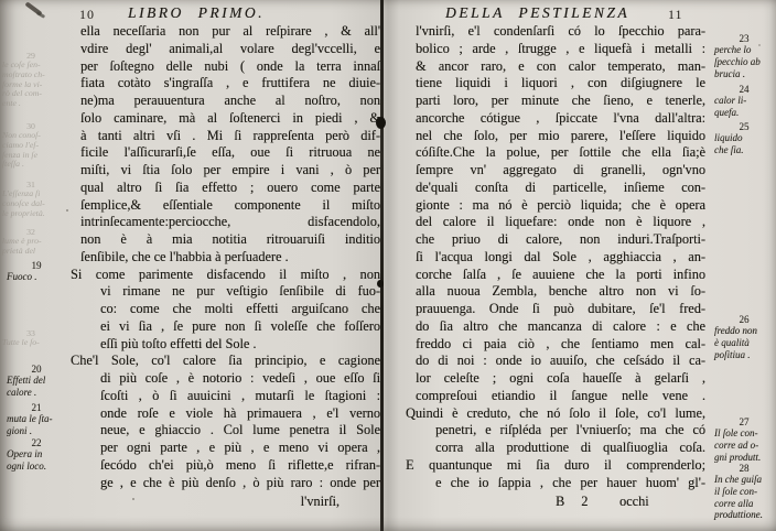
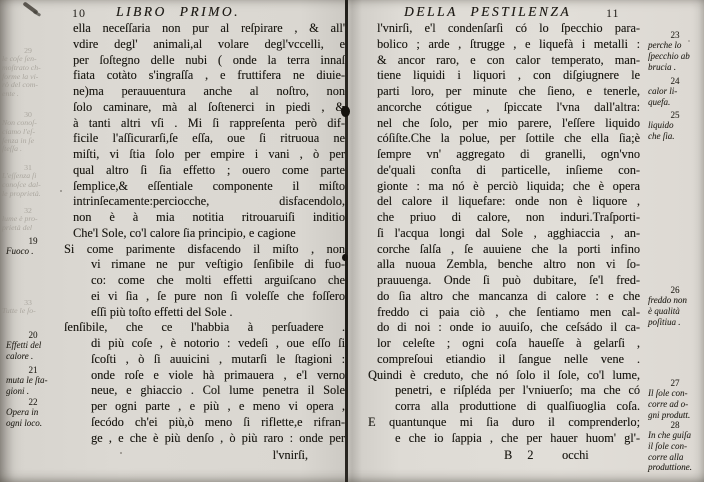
  29
  le coſe ſen-
  moſtrato ch-
  forme la vi-
  rò del com-
  ente .
  30
  Non conoſ-
  ciamo l'eſ-
  ſenza in ſe
  ſteſſa .
  31
  L'eſſenza ſi
  conoſce dal-
  le proprietà.
  32
  lume è pro-
  prietà del
  33
  Tutte le ſo-
  19
  Fuoco .
  20
  Effetti del
  calore .
  21
  muta le ſta-
  gioni .
  22
  Opera in
  ogni loco.
  10
  LIBRO PRIMO.
  ella neceſſaria non pur al reſpirare , & all'
  vdire degl' animali,al volare degl'vccelli, e
  per ſoſtegno delle nubi ( onde la terra innaſ
  fiata cotàto s'ingraſſa , e fruttifera ne diuie-
  ne)ma perauuentura anche al noſtro, non
  ſolo caminare, mà al ſoſtenerci in piedi , &
  à tanti altri vſi . Mi ſi rappreſenta però dif-
  ficile l'aſſicurarſi,ſe eſſa, oue ſi ritruoua ne
  miſti, vi ſtia ſolo per empire i vani , ò per
  qual altro ſi ſia effetto ; ouero come parte
  ſemplice,& eſſentiale componente il miſto
  intrinſecamente:perciocche, disfacendolo,
  non è à mia notitia ritrouaruiſi inditio
- ſenſibile, che ce l'habbia à perſuadere .
+ Che'l Sole, co'l calore ſia principio, e cagione
  Si come parimente disfacendo il miſto , non
  vi rimane ne pur veſtigio ſenſibile di fuo-
  co: come che molti effetti arguiſcano che
  ei vi ſia , ſe pure non ſi voleſſe che foſſero
  eſſi più toſto effetti del Sole .
- Che'l Sole, co'l calore ſia principio, e cagione
+ ſenſibile, che ce l'habbia à perſuadere .
  di più coſe , è notorio : vedeſi , oue eſſo ſi
  ſcoſti , ò ſi auuicini , mutarſi le ſtagioni :
  onde roſe e viole hà primauera , e'l verno
  neue, e ghiaccio . Col lume penetra il Sole
  per ogni parte , e più , e meno vi opera ,
  ſecódo ch'ei più,ò meno ſi riflette,e rifran-
  ge , e che è più denſo , ò più raro : onde per
  l'vnirſi,
  DELLA PESTILENZA
  11
  l'vnirſi, e'l condenſarſi có lo ſpecchio para-
  bolico ; arde , ſtrugge , e liquefà i metalli :
  & ancor raro, e con calor temperato, man-
  tiene liquidi i liquori , con diſgiugnere le
  parti loro, per minute che ſieno, e tenerle,
  ancorche cótigue , ſpiccate l'vna dall'altra:
  nel che ſolo, per mio parere, l'eſſere liquido
  cóſiſte.Che la polue, per ſottile che ella ſia;è
  ſempre vn' aggregato di granelli, ogn'vno
  de'quali conſta di particelle, inſieme con-
  gionte : ma nó è perciò liquida; che è opera
  del calore il liquefare: onde non è liquore ,
  che priuo di calore, non induri.Traſporti-
  ſi l'acqua longi dal Sole , agghiaccia , an-
  corche ſalſa , ſe auuiene che la porti infino
  alla nuoua Zembla, benche altro non vi ſo-
  prauuenga. Onde ſi può dubitare, ſe'l fred-
  do ſia altro che mancanza di calore : e che
  freddo ci paia ciò , che ſentiamo men cal-
  do di noi : onde io auuiſo, che ceſsádo il ca-
  lor celeſte ; ogni coſa haueſſe à gelarſi ,
  compreſoui etiandio il ſangue nelle vene .
  Quindi è creduto, che nó ſolo il ſole, co'l lume,
  penetri, e riſpléda per l'vniuerſo; ma che có
  corra alla produttione di qualſiuoglia coſa.
  E quantunque mi ſia duro il comprenderlo;
  e che io ſappia , che per hauer huom' gl'-
  B 2
  occhi
  23
  perche lo
  ſpecchio ab
  brucia .
  24
  calor li-
  quefa.
  25
  liquido
  che ſia.
  26
  freddo non
  è qualità
  poſitiua .
  27
  Il ſole con-
  corre ad o-
  gni produtt.
  28
  In che guiſa
  il ſole con-
  corre alla
  produttione.
